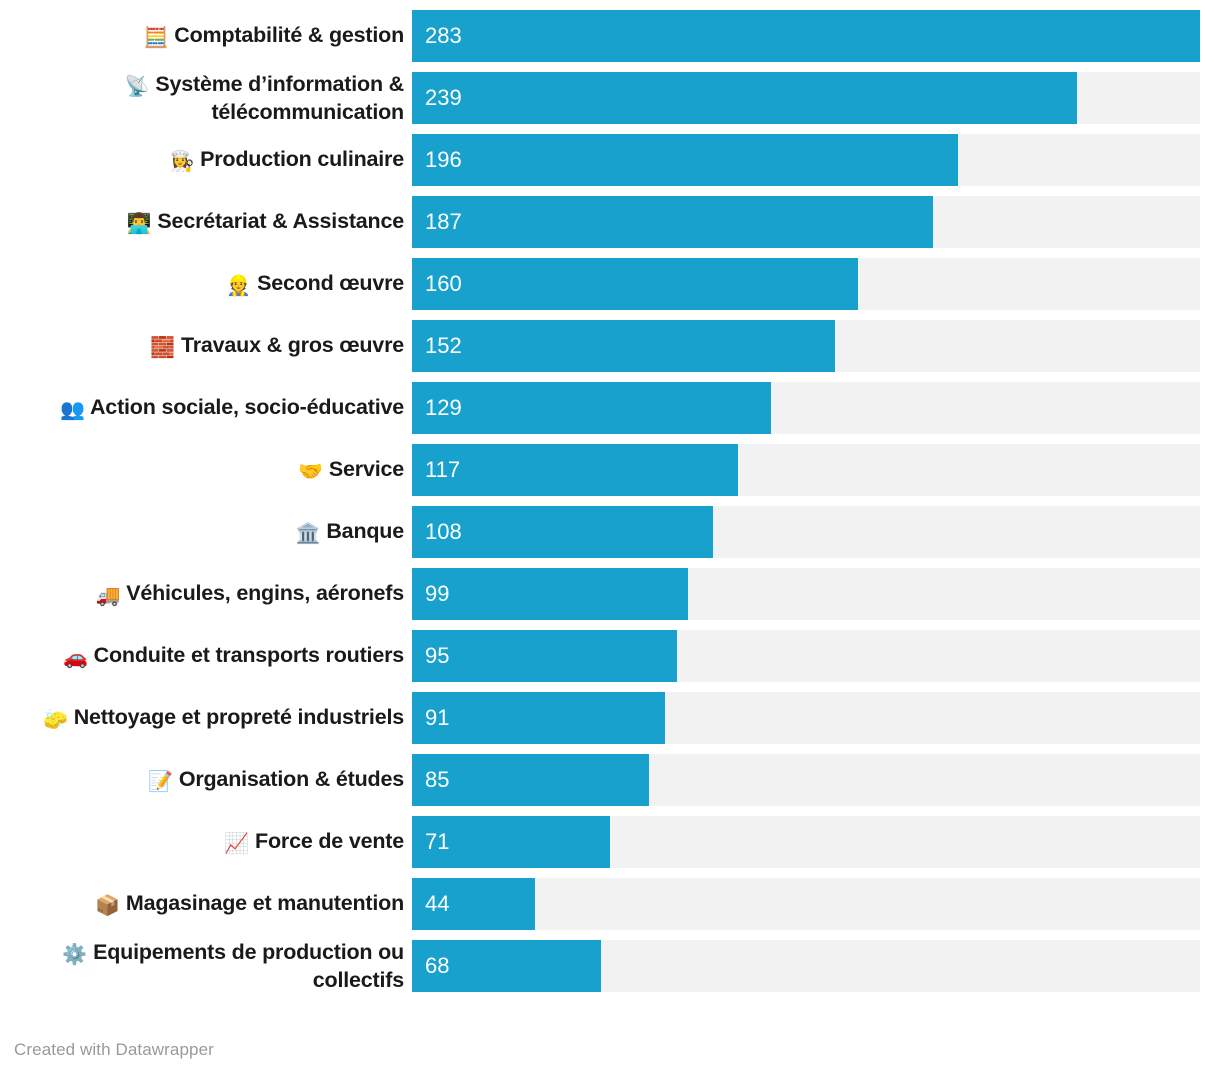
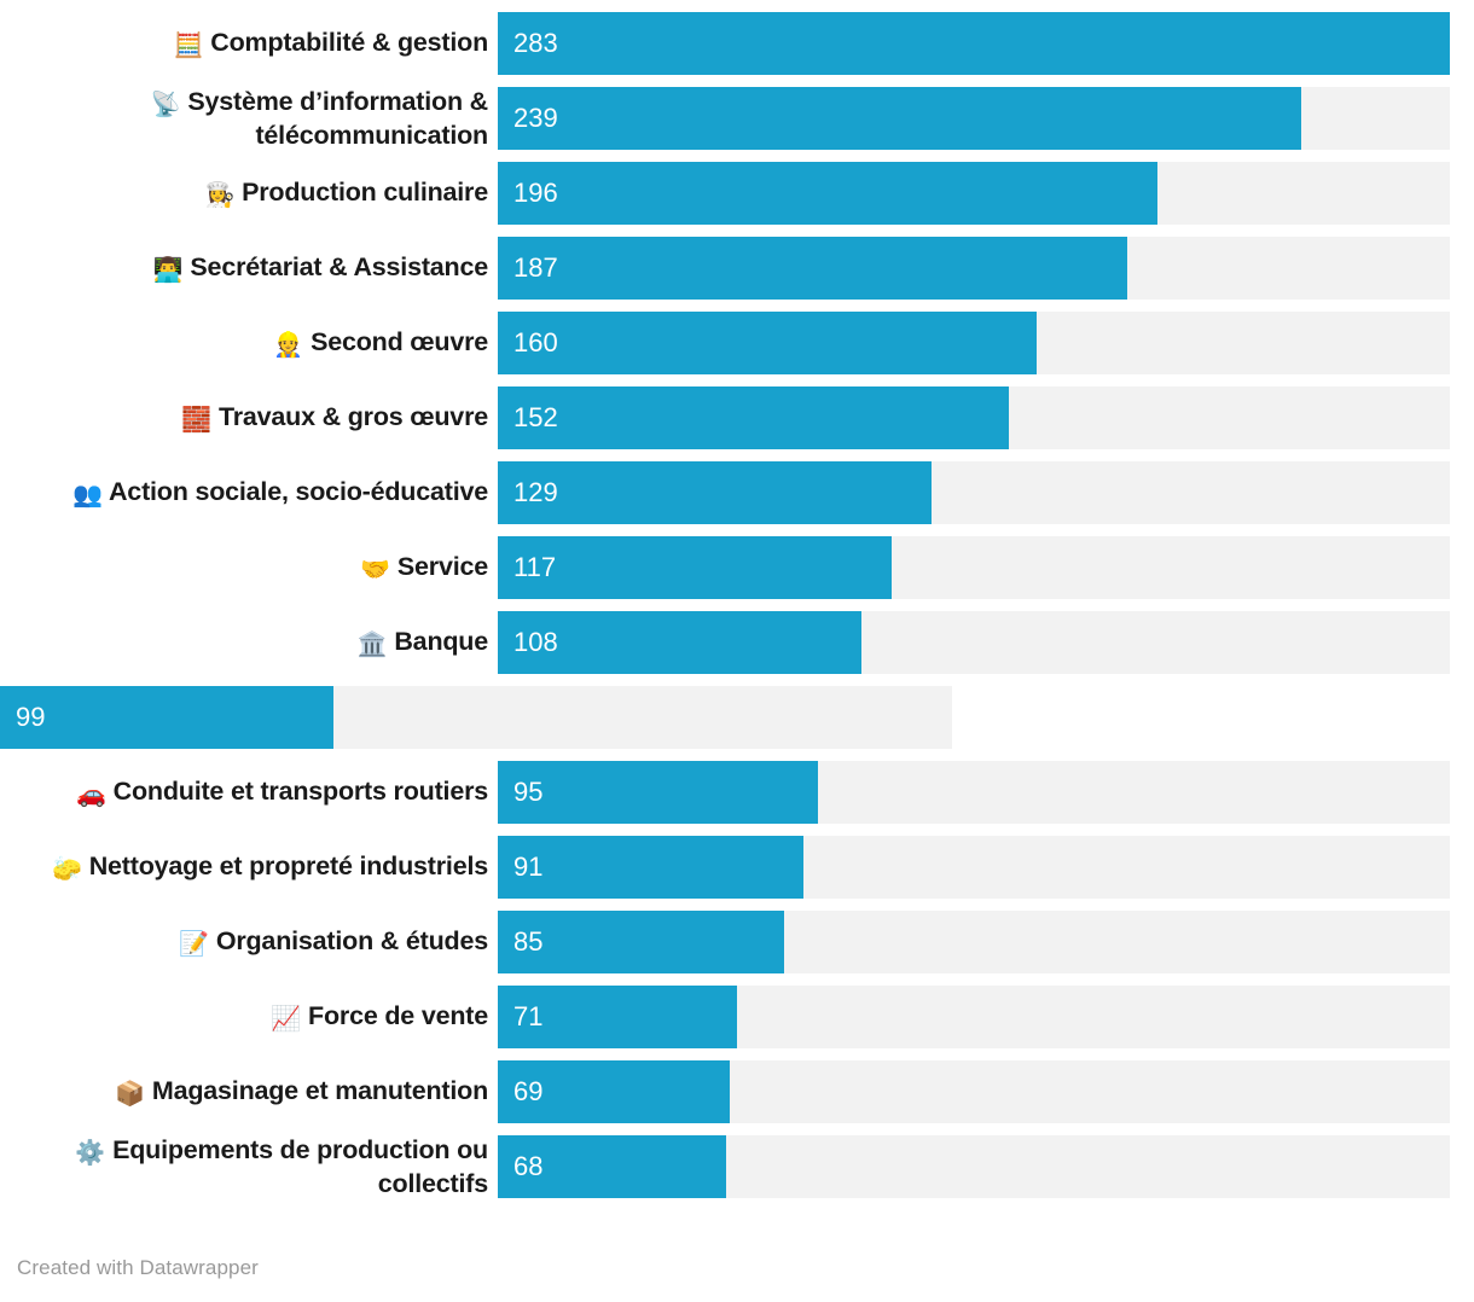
  🧮 Comptabilité & gestion
  283
  📡 Système d’information & télécommunication
  239
  👩‍🍳 Production culinaire
  196
  👨‍💻 Secrétariat & Assistance
  187
  👷 Second œuvre
  160
  🧱 Travaux & gros œuvre
  152
  👥 Action sociale, socio-éducative
  129
  🤝 Service
  117
  🏛️ Banque
  108
- 🚚 Véhicules, engins, aéronefs
  99
  🚗 Conduite et transports routiers
  95
  🧽 Nettoyage et propreté industriels
  91
  📝 Organisation & études
  85
  📈 Force de vente
  71
  📦 Magasinage et manutention
- 44
+ 69
  ⚙️ Equipements de production ou collectifs
  68
  Created with Datawrapper
